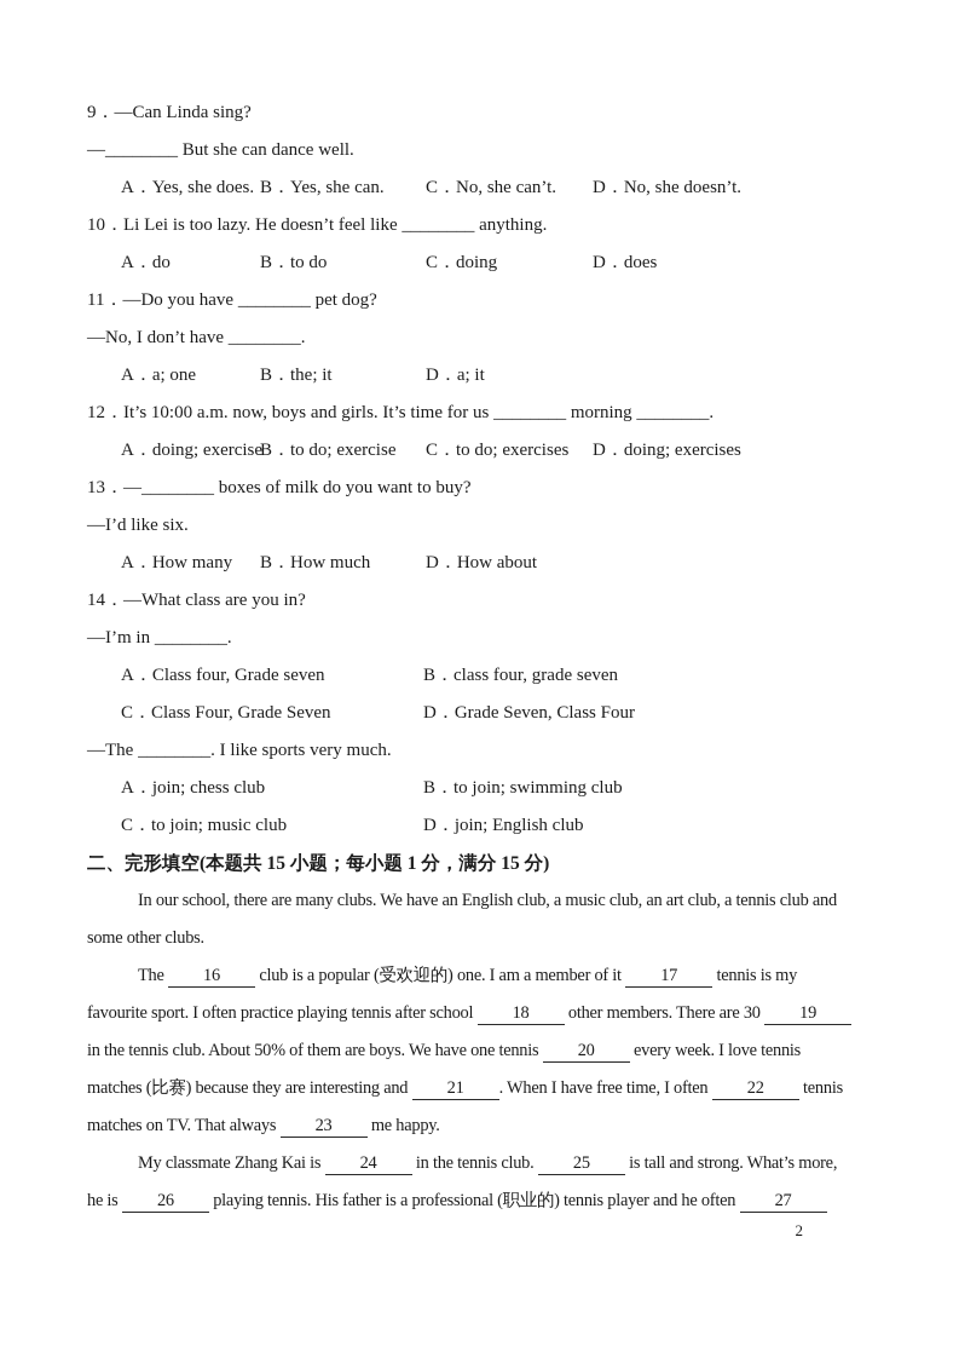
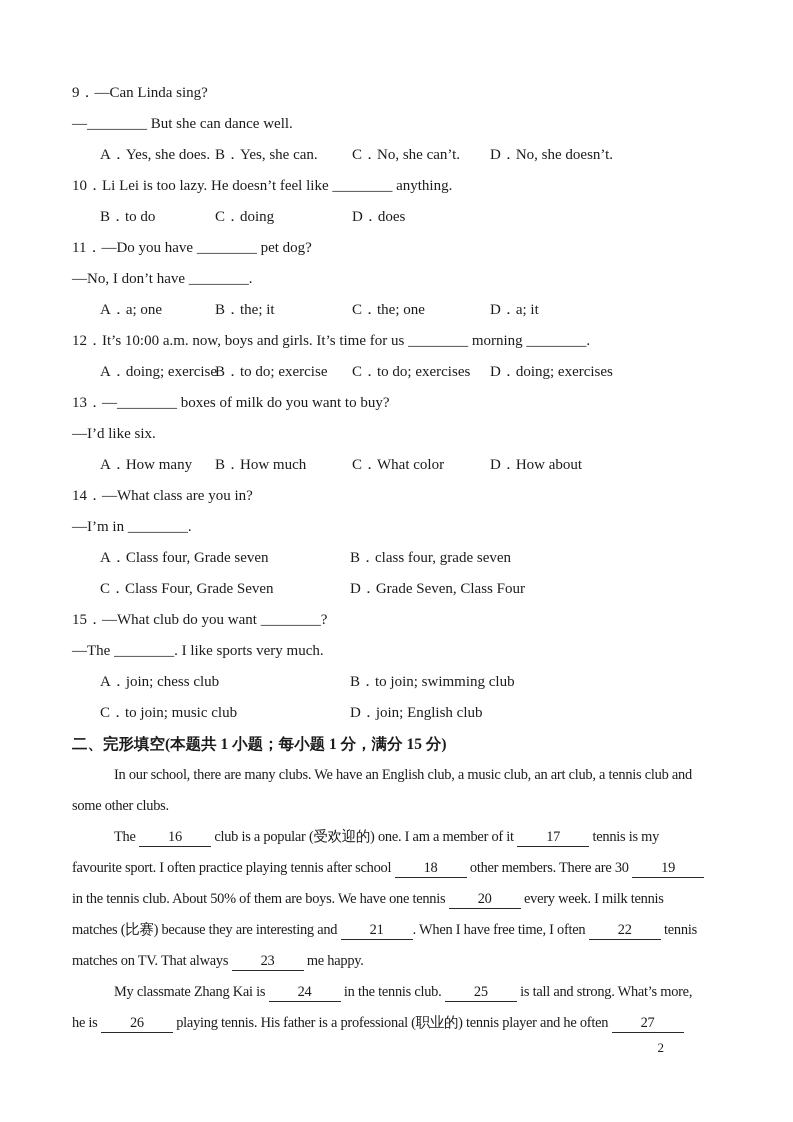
  9．—Can Linda sing?
  —________ But she can dance well.
  A．Yes, she does.
  B．Yes, she can.
  C．No, she can’t.
  D．No, she doesn’t.
  10．Li Lei is too lazy. He doesn’t feel like ________ anything.
- A．do
  B．to do
  C．doing
  D．does
  11．—Do you have ________ pet dog?
  —No, I don’t have ________.
  A．a; one
  B．the; it
+ C．the; one
  D．a; it
  12．It’s 10:00 a.m. now, boys and girls. It’s time for us ________ morning ________.
  A．doing; exercise
  B．to do; exercise
  C．to do; exercises
  D．doing; exercises
  13．—________ boxes of milk do you want to buy?
  —I’d like six.
  A．How many
  B．How much
+ C．What color
  D．How about
  14．—What class are you in?
  —I’m in ________.
  A．Class four, Grade seven
  B．class four, grade seven
  C．Class Four, Grade Seven
  D．Grade Seven, Class Four
+ 15．—What club do you want ________?
  —The ________. I like sports very much.
  A．join; chess club
  B．to join; swimming club
  C．to join; music club
  D．join; English club
- 二、完形填空(本题共 15 小题；每小题 1 分，满分 15 分)
+ 二、完形填空(本题共 1 小题；每小题 1 分，满分 15 分)
  In our school, there are many clubs. We have an English club, a music club, an art club, a tennis club and
  some other clubs.
  The 16 club is a popular (受欢迎的) one. I am a member of it 17 tennis is my
  favourite sport. I often practice playing tennis after school 18 other members. There are 30 19
- in the tennis club. About 50% of them are boys. We have one tennis 20 every week. I love tennis
+ in the tennis club. About 50% of them are boys. We have one tennis 20 every week. I milk tennis
  matches (比赛) because they are interesting and 21 . When I have free time, I often 22 tennis
  matches on TV. That always 23 me happy.
  My classmate Zhang Kai is 24 in the tennis club. 25 is tall and strong. What’s more,
  he is 26 playing tennis. His father is a professional (职业的) tennis player and he often 27
  2
